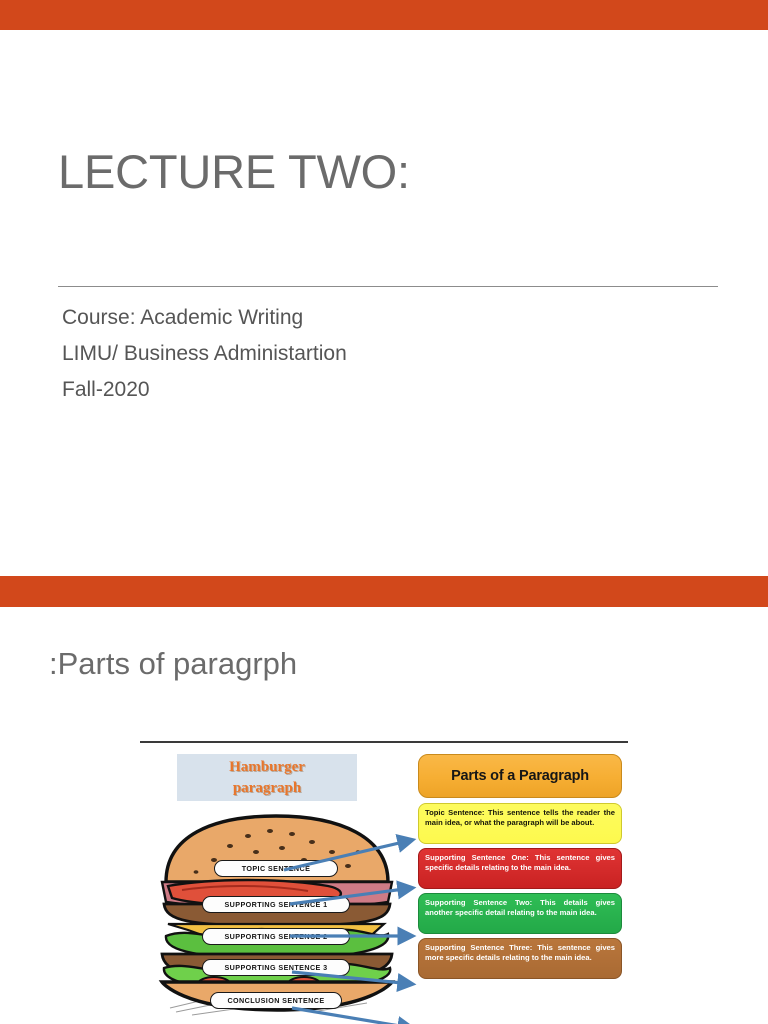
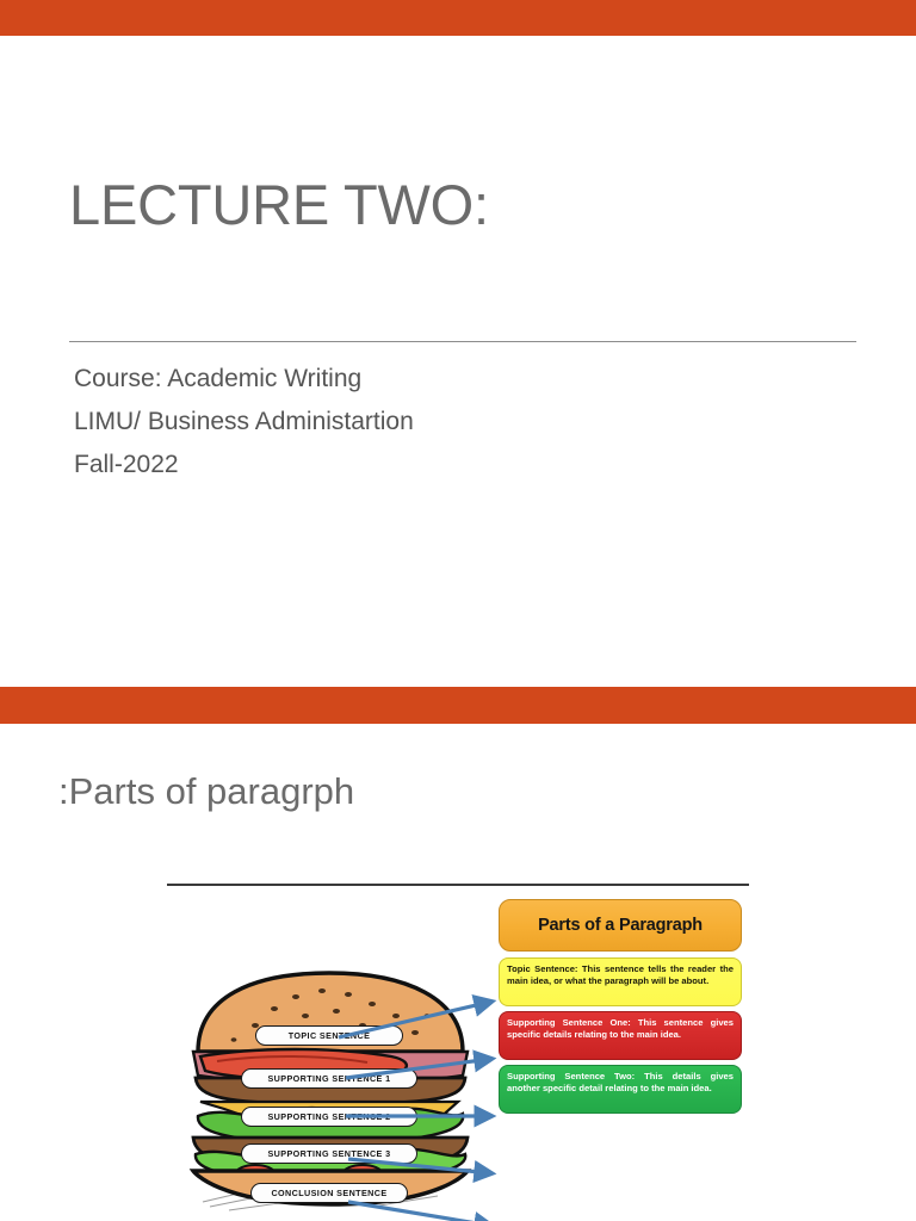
  LECTURE TWO:
  Course: Academic Writing
  LIMU/ Business Administartion
- Fall-2020
+ Fall-2022
  :Parts of paragrph
- Hamburger
- paragraph
  TOPIC SENCE
  SUPPORTING SEENCE 1
  SUPPORTING SENTENCE 3
  CONCLUSION SENTENCE
  Parts of a Paragraph
  Topic Sentence: This sentence tells the reader the main idea, or what the paragraph will be about.
  Supporting Sentence One: This sentence gives specific details relating to the main idea.
  Supporting Sentence Two: This details gives another specific detail relating to the main idea.
- Supporting Sentence Three: This sentence gives more specific details relating to the main idea.
